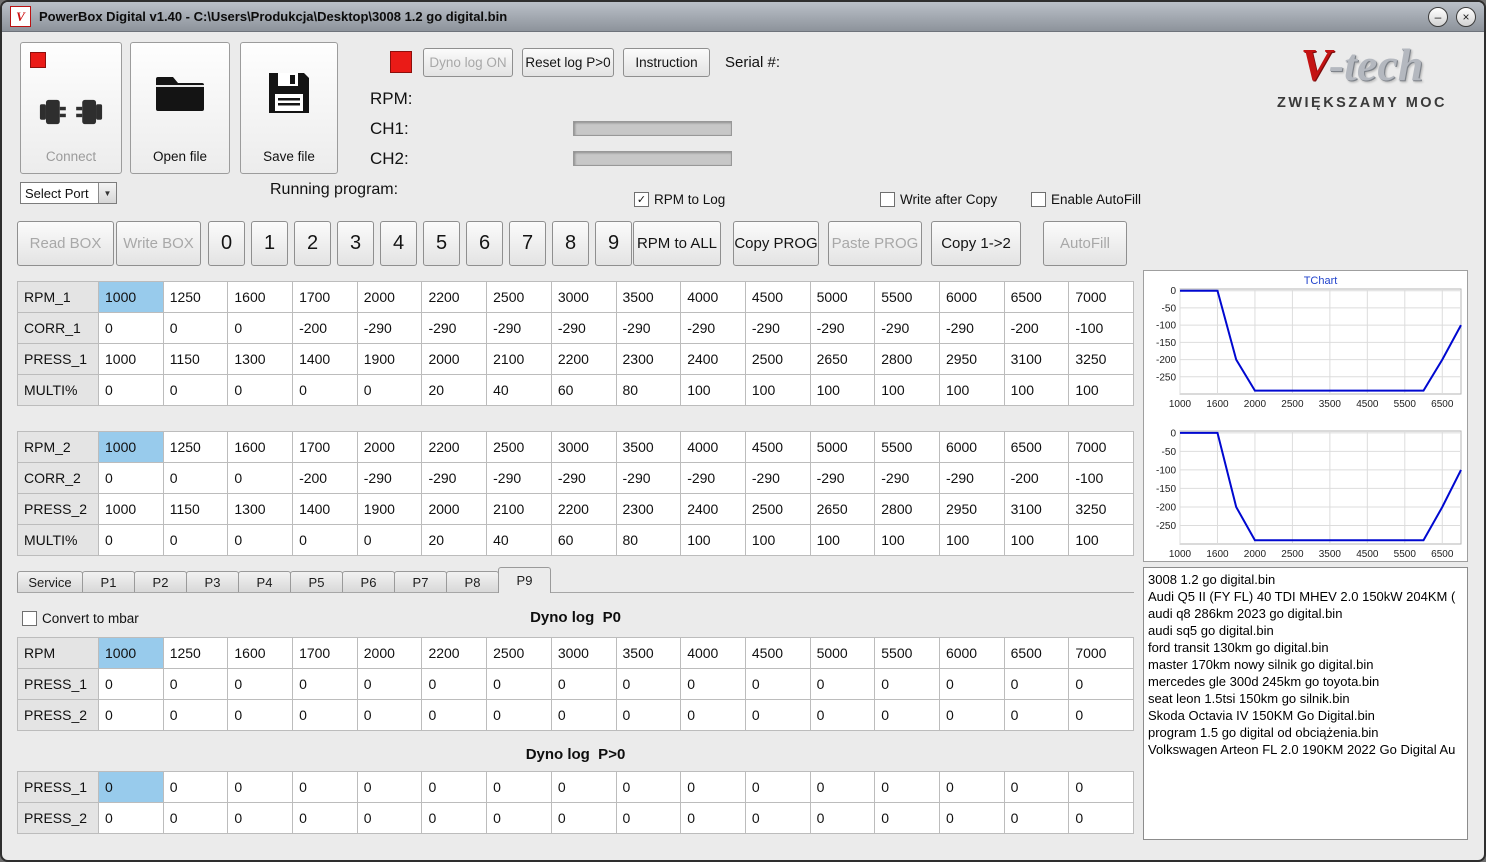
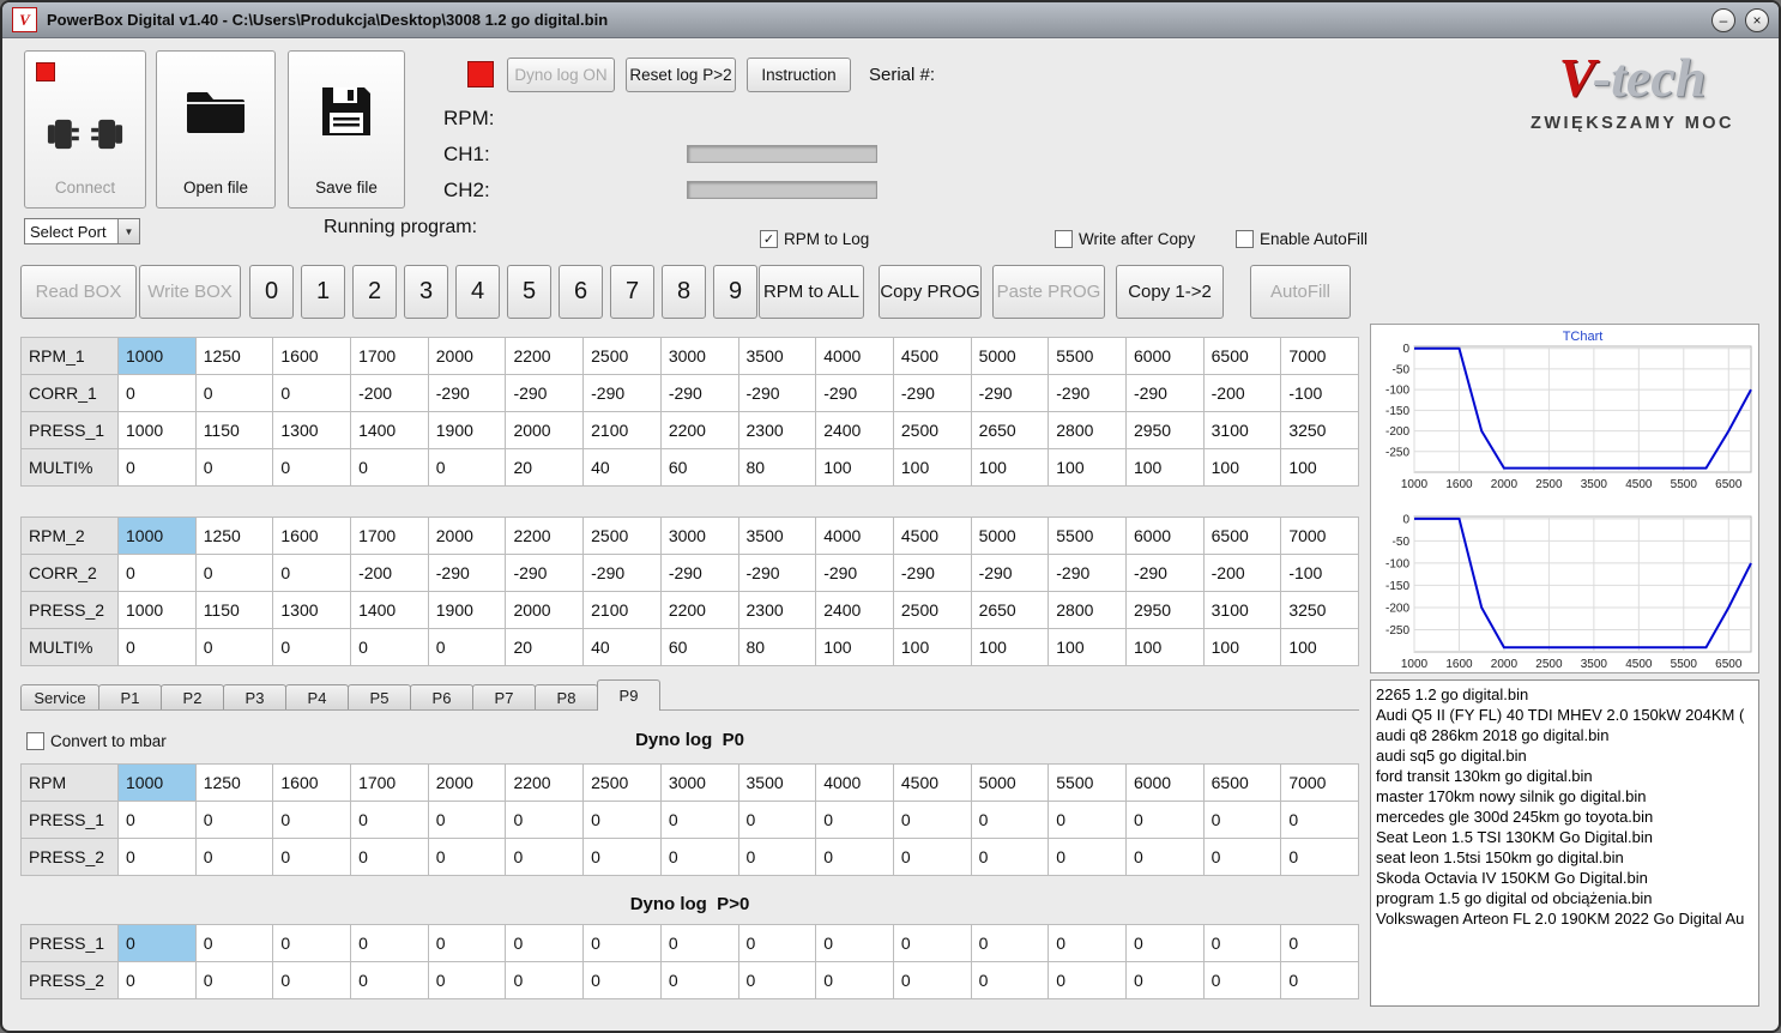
  V
  PowerBox Digital v1.40 - C:\Users\Produkcja\Desktop\3008 1.2 go digital.bin
  –
  ×
  Connect
  Open file
  Save file
  Dyno log ON
- Reset log P>0
+ Reset log P>2
  Instruction
  Serial #:
  RPM:
  CH1:
  CH2:
  Running program:
  Select Port
  ▼
  ✓
  RPM to Log
  Write after Copy
  Enable AutoFill
  Read BOX
  Write BOX
  0
  1
  2
  3
  4
  5
  6
  7
  8
  9
  RPM to ALL
  Copy PROG
  Paste PROG
  Copy 1->2
  AutoFill
  RPM_1	1000	1250	1600	1700	2000	2200	2500	3000	3500	4000	4500	5000	5500	6000	6500	7000
  CORR_1	0	0	0	-200	-290	-290	-290	-290	-290	-290	-290	-290	-290	-290	-200	-100
  PRESS_1	1000	1150	1300	1400	1900	2000	2100	2200	2300	2400	2500	2650	2800	2950	3100	3250
  MULTI%	0	0	0	0	0	20	40	60	80	100	100	100	100	100	100	100
  RPM_2	1000	1250	1600	1700	2000	2200	2500	3000	3500	4000	4500	5000	5500	6000	6500	7000
  CORR_2	0	0	0	-200	-290	-290	-290	-290	-290	-290	-290	-290	-290	-290	-200	-100
  PRESS_2	1000	1150	1300	1400	1900	2000	2100	2200	2300	2400	2500	2650	2800	2950	3100	3250
  MULTI%	0	0	0	0	0	20	40	60	80	100	100	100	100	100	100	100
  Service
  P1
  P2
  P3
  P4
  P5
  P6
  P7
  P8
  P9
  Convert to mbar
  Dyno log P0
  RPM	1000	1250	1600	1700	2000	2200	2500	3000	3500	4000	4500	5000	5500	6000	6500	7000
  PRESS_1	0	0	0	0	0	0	0	0	0	0	0	0	0	0	0	0
  PRESS_2	0	0	0	0	0	0	0	0	0	0	0	0	0	0	0	0
  Dyno log P>0
  PRESS_1	0	0	0	0	0	0	0	0	0	0	0	0	0	0	0	0
  PRESS_2	0	0	0	0	0	0	0	0	0	0	0	0	0	0	0	0
  0
  -50
  -100
  -150
  -200
  -250
  1000
  1600
  2000
  2500
  3500
  4500
  5500
  6500
  TChart
  0
  -50
  -100
  -150
  -200
  -250
  1000
  1600
  2000
  2500
  3500
  4500
  5500
  6500
- 3008 1.2 go digital.bin
+ 2265 1.2 go digital.bin
  Audi Q5 II (FY FL) 40 TDI MHEV 2.0 150kW 204KM (
- audi q8 286km 2023 go digital.bin
+ audi q8 286km 2018 go digital.bin
  audi sq5 go digital.bin
  ford transit 130km go digital.bin
  master 170km nowy silnik go digital.bin
  mercedes gle 300d 245km go toyota.bin
+ Seat Leon 1.5 TSI 130KM Go Digital.bin
- seat leon 1.5tsi 150km go silnik.bin
+ seat leon 1.5tsi 150km go digital.bin
  Skoda Octavia IV 150KM Go Digital.bin
  program 1.5 go digital od obciążenia.bin
  Volkswagen Arteon FL 2.0 190KM 2022 Go Digital Au
  V-tech
  ZWIĘKSZAMY MOC
